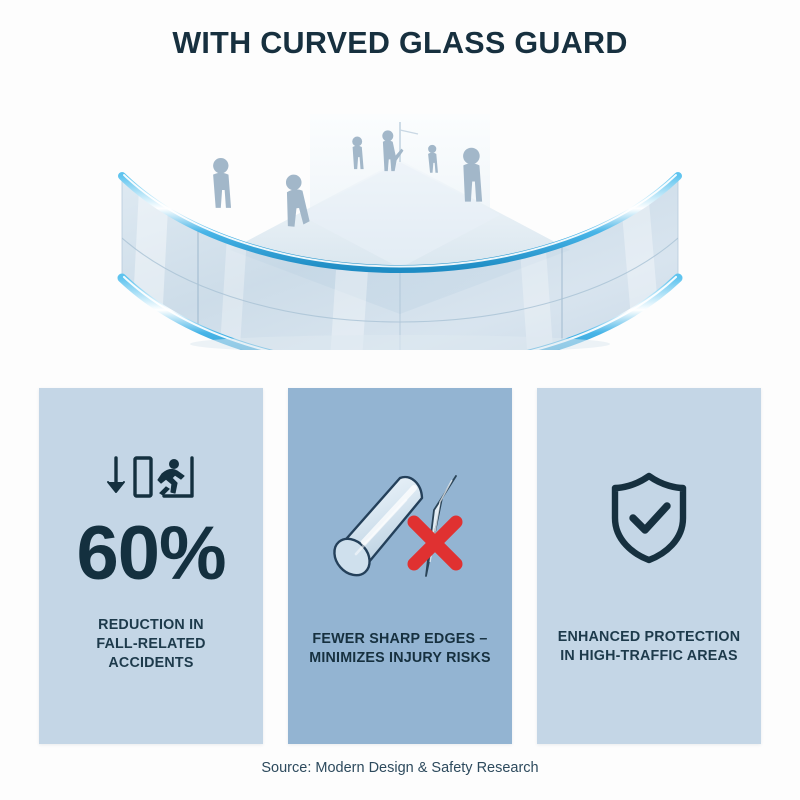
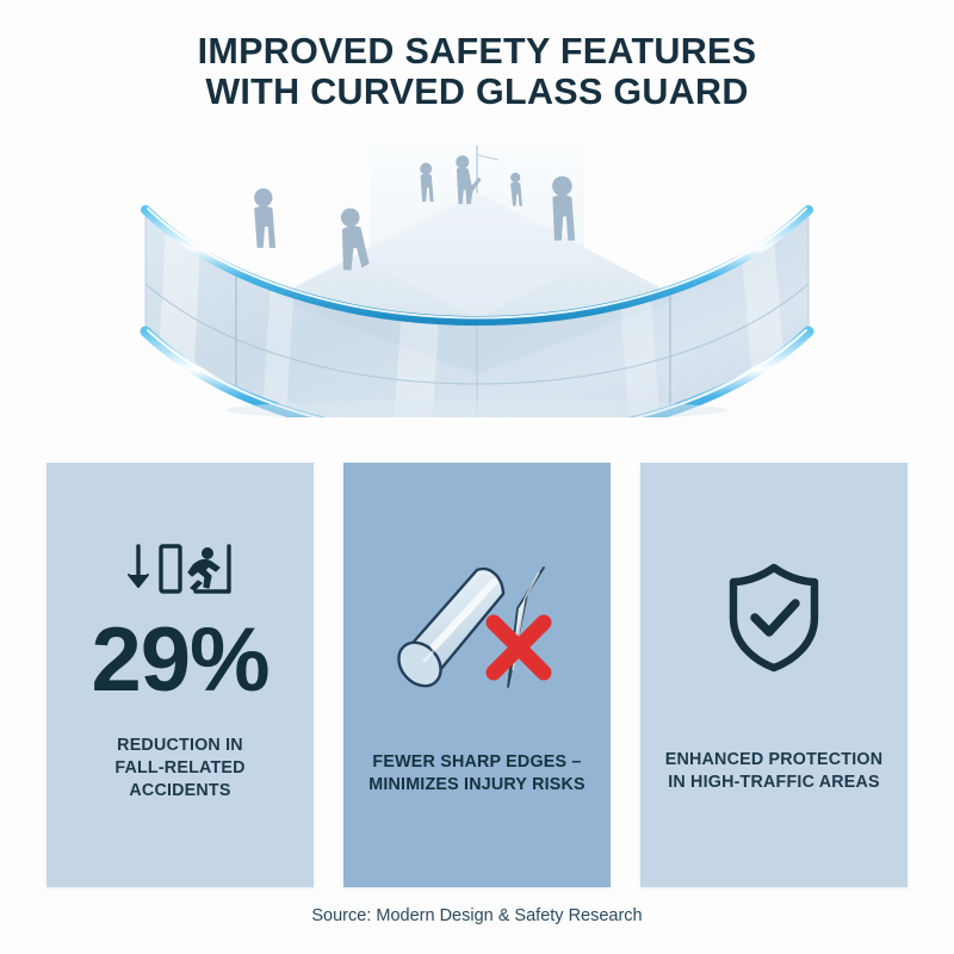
+ IMPROVED SAFETY FEATURES
  WITH CURVED GLASS GUARD
- 60%
+ 29%
  REDUCTION IN
  FALL-RELATED
  ACCIDENTS
  FEWER SHARP EDGES –
  MINIMIZES INJURY RISKS
  ENHANCED PROTECTION
  IN HIGH-TRAFFIC AREAS
  Source: Modern Design & Safety Research
